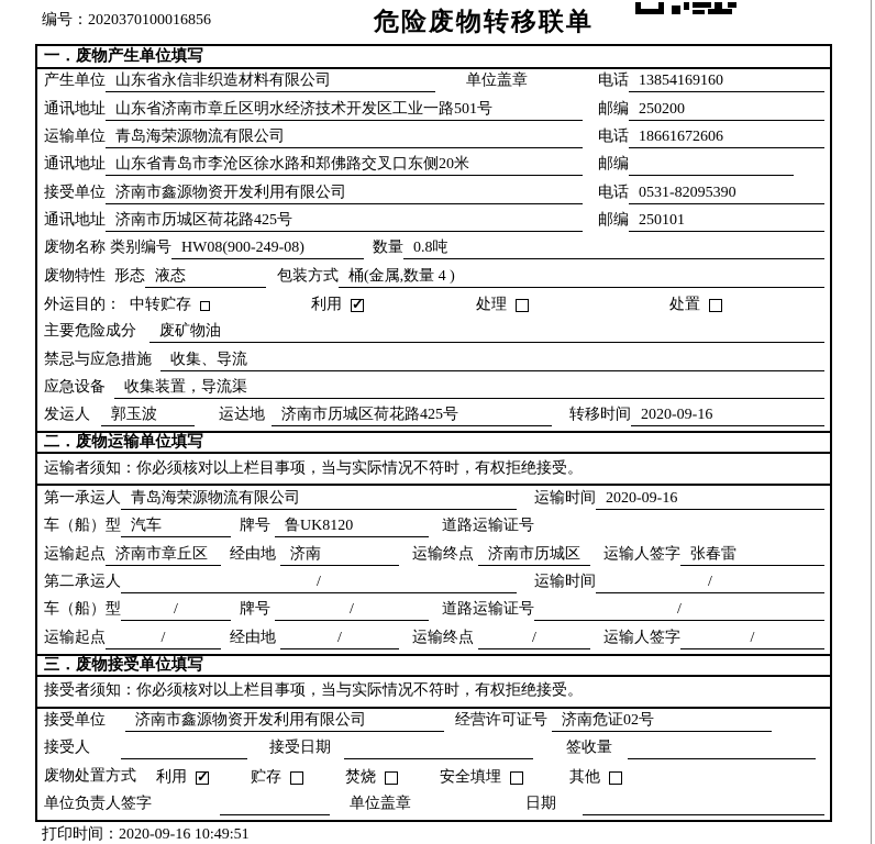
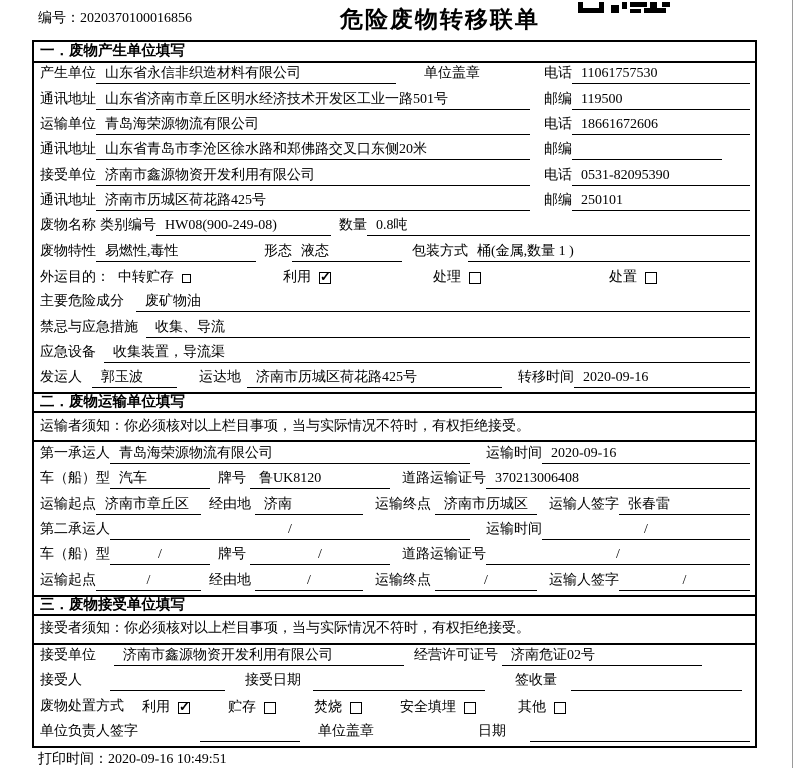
  编号：2020370100016856
  危险废物转移联单
  一．废物产生单位填写
  产生单位
  山东省永信非织造材料有限公司
  单位盖章
  电话
- 13854169160
+ 11061757530
  通讯地址
  山东省济南市章丘区明水经济技术开发区工业一路501号
  邮编
- 250200
+ 119500
  运输单位
  青岛海荣源物流有限公司
  电话
  18661672606
  通讯地址
  山东省青岛市李沧区徐水路和郑佛路交叉口东侧20米
  邮编
  接受单位
  济南市鑫源物资开发利用有限公司
  电话
  0531-82095390
  通讯地址
  济南市历城区荷花路425号
  邮编
  250101
  废物名称
  类别编号
  HW08(900-249-08)
  数量
  0.8吨
  废物特性
+ 易燃性,毒性
  形态
  液态
  包装方式
- 桶(金属,数量 4 )
+ 桶(金属,数量 1 )
  外运目的：
  中转贮存
  利用
  处理
  处置
  主要危险成分
  废矿物油
  禁忌与应急措施
  收集、导流
  应急设备
  收集装置，导流渠
  发运人
  郭玉波
  运达地
  济南市历城区荷花路425号
  转移时间
  2020-09-16
  二．废物运输单位填写
  运输者须知：你必须核对以上栏目事项，当与实际情况不符时，有权拒绝接受。
  第一承运人
  青岛海荣源物流有限公司
  运输时间
  2020-09-16
  车（船）型
  汽车
  牌号
  鲁UK8120
  道路运输证号
+ 370213006408
  运输起点
  济南市章丘区
  经由地
  济南
  运输终点
  济南市历城区
  运输人签字
  张春雷
  第二承运人
  /
  运输时间
  /
  车（船）型
  /
  牌号
  /
  道路运输证号
  /
  运输起点
  /
  经由地
  /
  运输终点
  /
  运输人签字
  /
  三．废物接受单位填写
  接受者须知：你必须核对以上栏目事项，当与实际情况不符时，有权拒绝接受。
  接受单位
  济南市鑫源物资开发利用有限公司
  经营许可证号
  济南危证02号
  接受人
  接受日期
  签收量
  废物处置方式
  利用
  贮存
  焚烧
  安全填埋
  其他
  单位负责人签字
  单位盖章
  日期
  打印时间：2020-09-16 10:49:51
